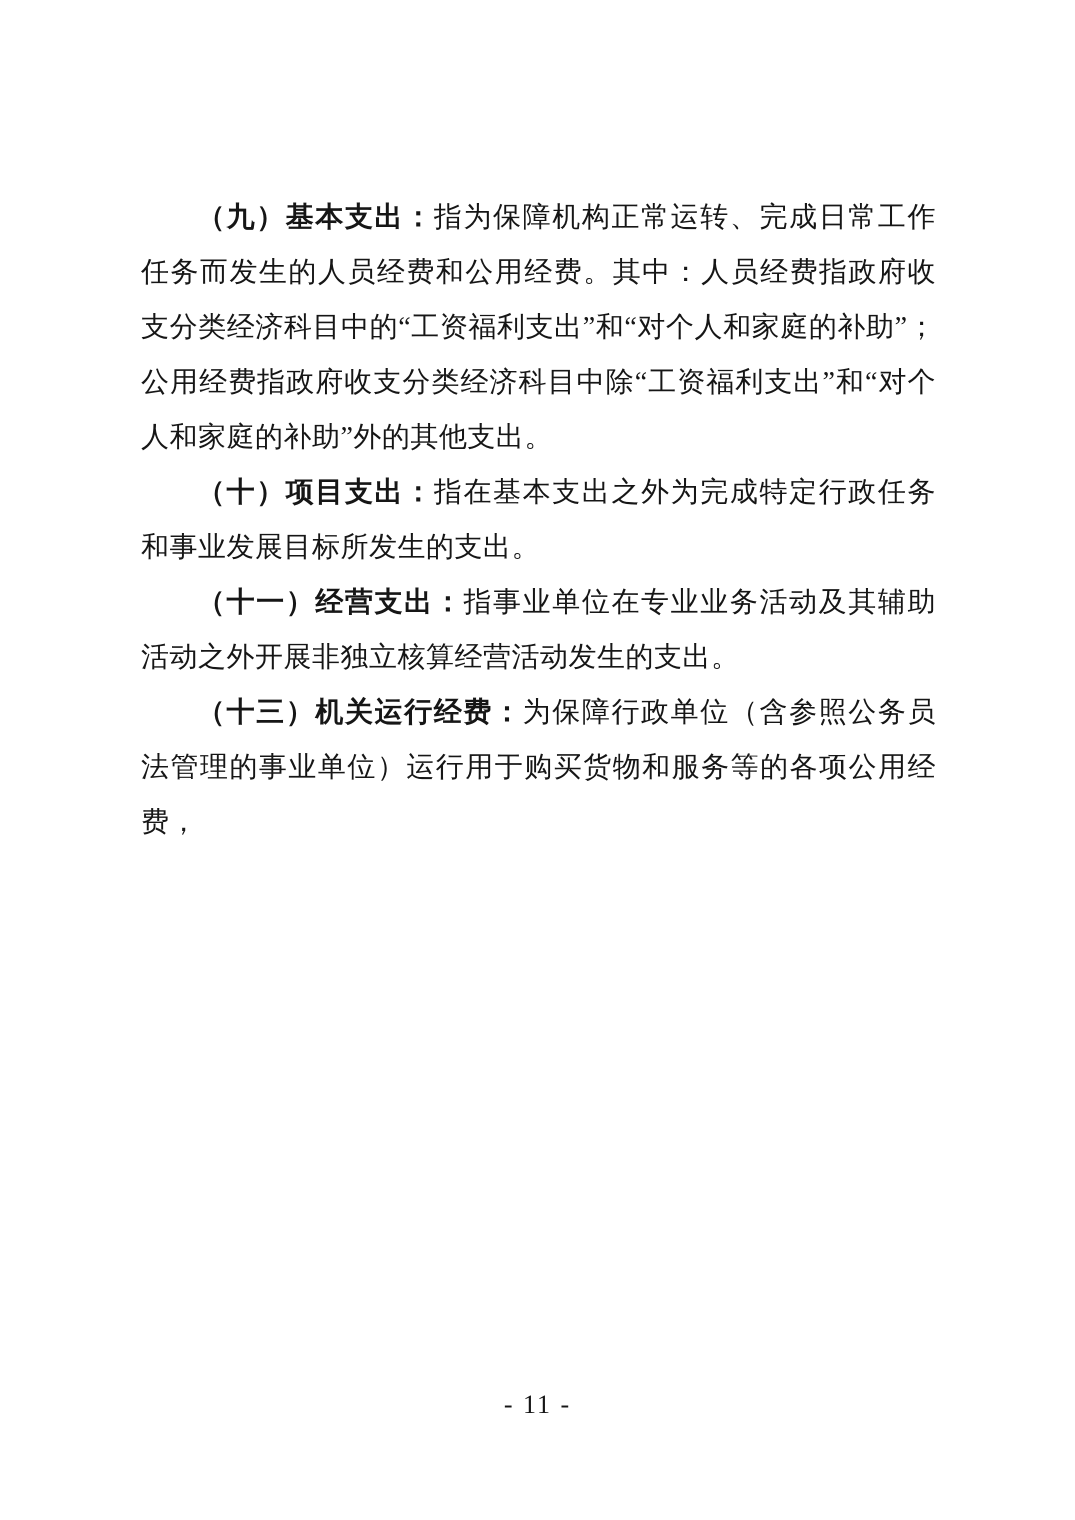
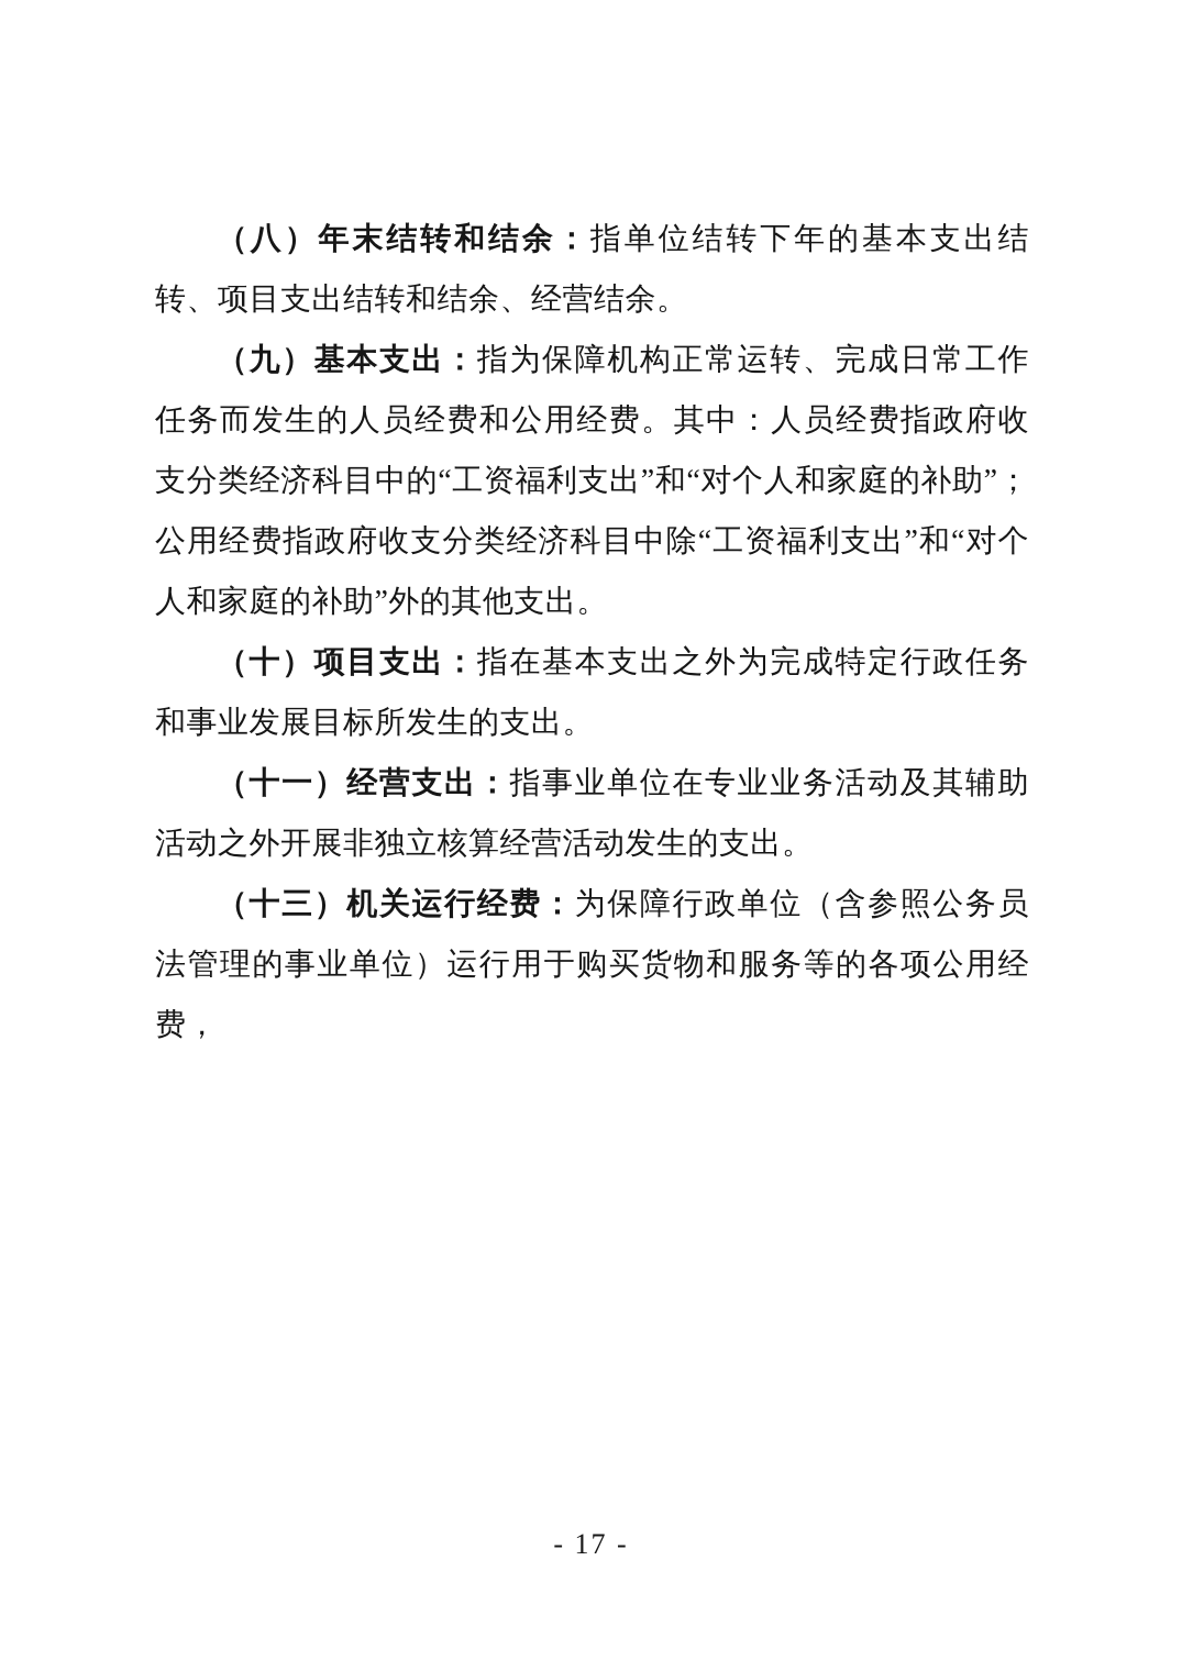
+ （八）年末结转和结余：指单位结转下年的基本支出结转、项目支出结转和结余、经营结余。
  （九）基本支出：指为保障机构正常运转、完成日常工作任务而发生的人员经费和公用经费。其中：人员经费指政府收支分类经济科目中的“工资福利支出”和“对个人和家庭的补助”；公用经费指政府收支分类经济科目中除“工资福利支出”和“对个人和家庭的补助”外的其他支出。
  （十）项目支出：指在基本支出之外为完成特定行政任务和事业发展目标所发生的支出。
  （十一）经营支出：指事业单位在专业业务活动及其辅助活动之外开展非独立核算经营活动发生的支出。
  （十三）机关运行经费：为保障行政单位（含参照公务员法管理的事业单位）运行用于购买货物和服务等的各项公用经费，
- - 11 -
+ - 17 -
